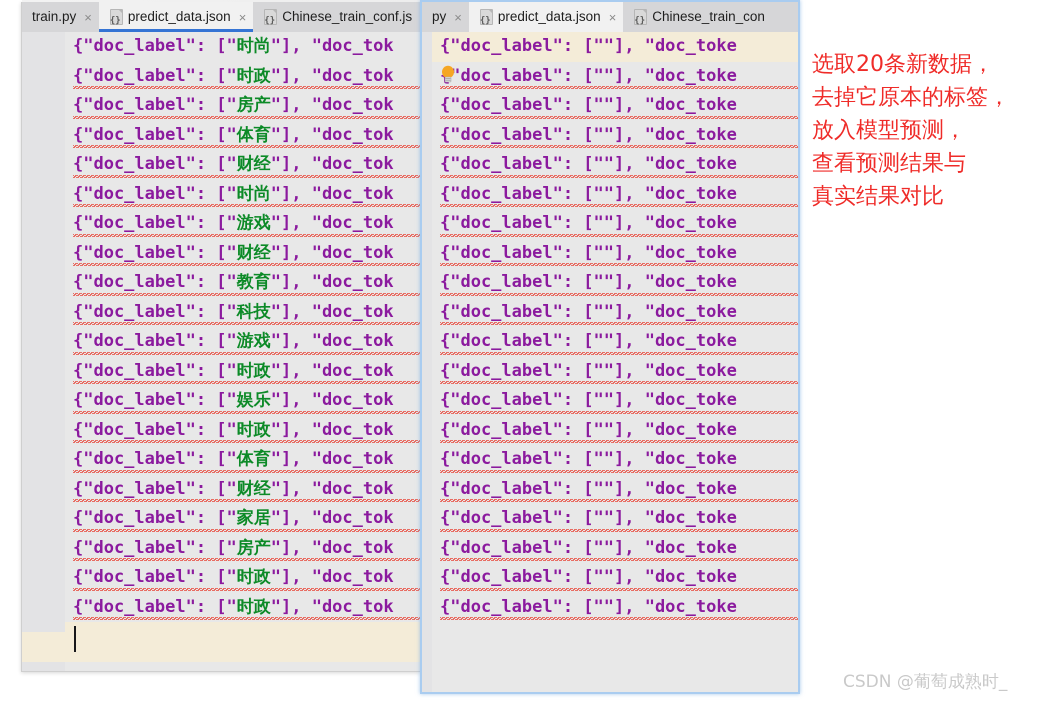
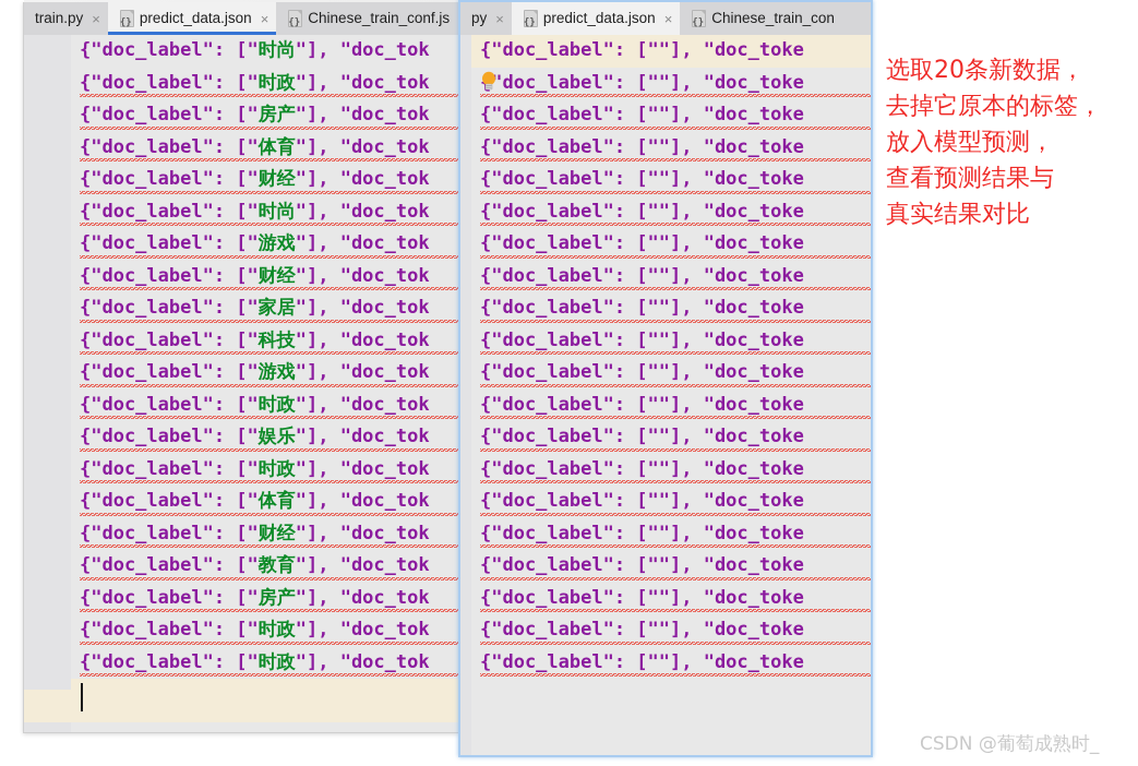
  train.py
  ×
  {}
  predict_data.json
  ×
  {}
  Chinese_train_conf.js
  {"doc_label": ["时尚"], "doc_tok
  {"doc_label": ["时政"], "doc_tok
  {"doc_label": ["房产"], "doc_tok
  {"doc_label": ["体育"], "doc_tok
  {"doc_label": ["财经"], "doc_tok
  {"doc_label": ["时尚"], "doc_tok
  {"doc_label": ["游戏"], "doc_tok
  {"doc_label": ["财经"], "doc_tok
- {"doc_label": ["教育"], "doc_tok
+ {"doc_label": ["家居"], "doc_tok
  {"doc_label": ["科技"], "doc_tok
  {"doc_label": ["游戏"], "doc_tok
  {"doc_label": ["时政"], "doc_tok
  {"doc_label": ["娱乐"], "doc_tok
  {"doc_label": ["时政"], "doc_tok
  {"doc_label": ["体育"], "doc_tok
  {"doc_label": ["财经"], "doc_tok
- {"doc_label": ["家居"], "doc_tok
+ {"doc_label": ["教育"], "doc_tok
  {"doc_label": ["房产"], "doc_tok
  {"doc_label": ["时政"], "doc_tok
  {"doc_label": ["时政"], "doc_tok
  py
  ×
  {}
  predict_data.json
  ×
  {}
  Chinese_train_con
  {"doc_label": [""], "doc_toke
  "doc_label": [""], "doc_toke
  {"doc_label": [""], "doc_toke
  {"doc_label": [""], "doc_toke
  {"doc_label": [""], "doc_toke
  {"doc_label": [""], "doc_toke
  {"doc_label": [""], "doc_toke
  {"doc_label": [""], "doc_toke
  {"doc_label": [""], "doc_toke
  {"doc_label": [""], "doc_toke
  {"doc_label": [""], "doc_toke
  {"doc_label": [""], "doc_toke
  {"doc_label": [""], "doc_toke
  {"doc_label": [""], "doc_toke
  {"doc_label": [""], "doc_toke
  {"doc_label": [""], "doc_toke
  {"doc_label": [""], "doc_toke
  {"doc_label": [""], "doc_toke
  {"doc_label": [""], "doc_toke
  {"doc_label": [""], "doc_toke
  选取20条新数据，
  去掉它原本的标签，
  放入模型预测，
  查看预测结果与
  真实结果对比
  CSDN @葡萄成熟时_
